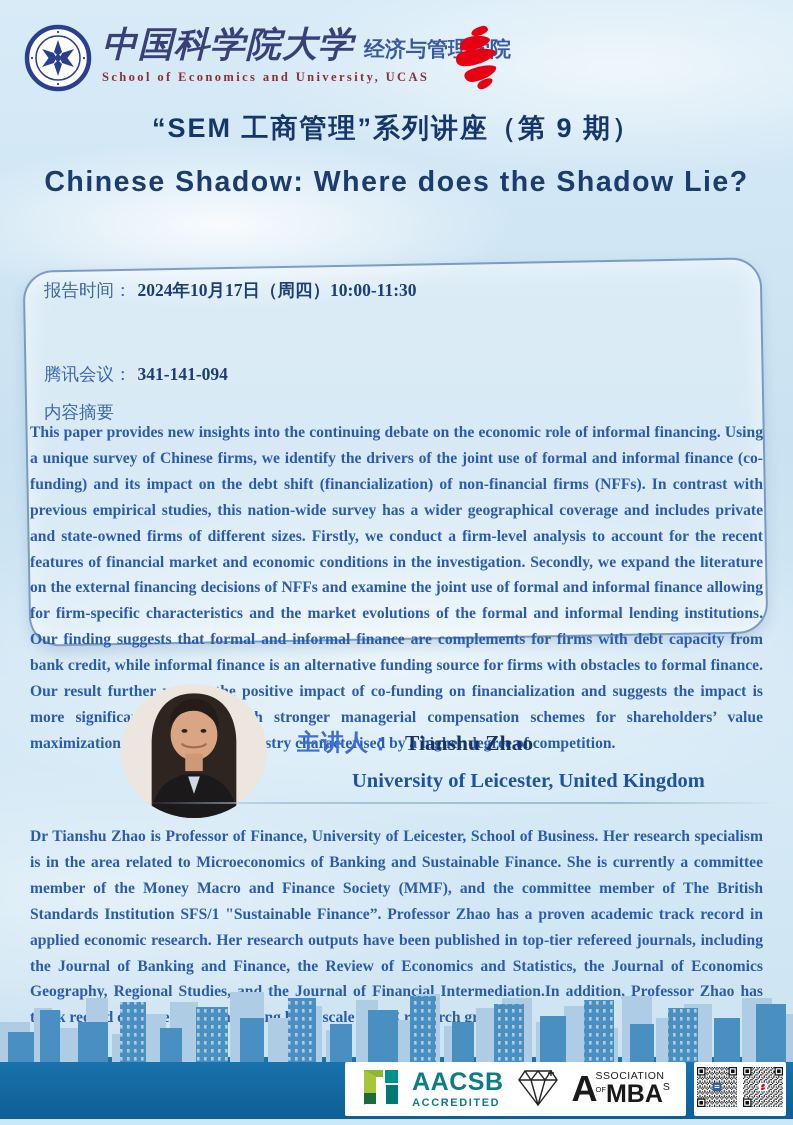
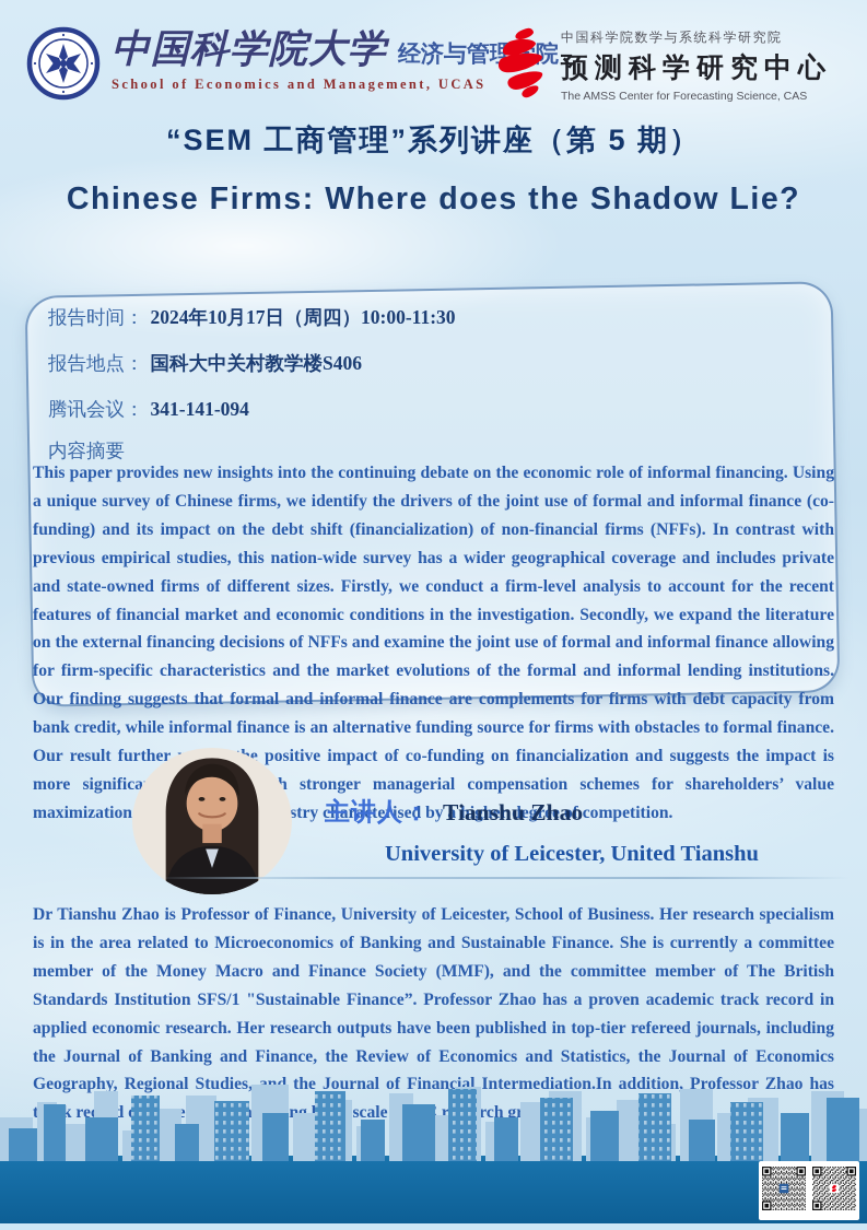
  中国科学院大学
  经济与管理院
- School of Economics and University, UCAS
+ School of Economics and Management, UCAS
+ 中国科学院数学与系统科学研究院
+ 预测科学研究中心
+ The AMSS Center for Forecasting Science, CAS
- “SEM 工商管理”系列讲座（第 9 期）
+ “SEM 工商管理”系列讲座（第 5 期）
- Chinese Shadow: Where does the Shadow Lie?
+ Chinese Firms: Where does the Shadow Lie?
  报告时间： 2024年10月17日（周四）10:00-11:30
+ 报告地点： 国科大中关村教学楼S406
  腾讯会议： 341-141-094
  内容摘要
  This paper provides new insights into the continuing debate on the economic role of informal financing. Using a unique survey of Chinese firms, we identify the drivers of the joint use of formal and informal finance (co-funding) and its impact on the debt shift (financialization) of non-financial firms (NFFs). In contrast with previous empirical studies, this nation-wide survey has a wider geographical coverage and includes private and state-owned firms of different sizes. Firstly, we conduct a firm-level analysis to account for the recent features of financial market and economic conditions in the investigation. Secondly, we expand the literature on the external financing decisions of NFFs and examine the joint use of formal and informal finance allowing for firm-specific characteristics and the market evolutions of the formal and informal lending institutions. Our finding suggests that formal and informal finance are complements for firms with debt capacity from bank credit, while informal finance is an alternative funding source for firms with obstacles to formal finance. Our result furthere positive impact of co-funding on financialization and suggests the impact is more significah stronger managerial compensation schemes for shareholders’ value maximizationstry characterised by a higher degree of competition.
  主讲人：
  Tianshu Zhao
- University of Leicester, United Kingdom
+ University of Leicester, United Tianshu
  Dr Tianshu Zhao is Professor of Finance, University of Leicester, School of Business. Her research specialism is in the area related to Microeconomics of Banking and Sustainable Finance. She is currently a committee member of the Money Macro and Finance Society (MMF), and the committee member of The British Standards Institution SFS/1 "Sustainable Finance”. Professor Zhao has a proven academic track record in applied economic research. Her research outputs have been published in top-tier refereed journals, including the Journal of Banking and Finance, the Review of Economics and Statistics, the Journal of Economics Geography, Regional Studies, and the Journal of Financial Intermediation.In addition, Professor Zhao has tk redeng l scale rrch gr
- AACSB
- ACCREDITED
- A
- SSOCIATION
- OF
- MBA
- S
